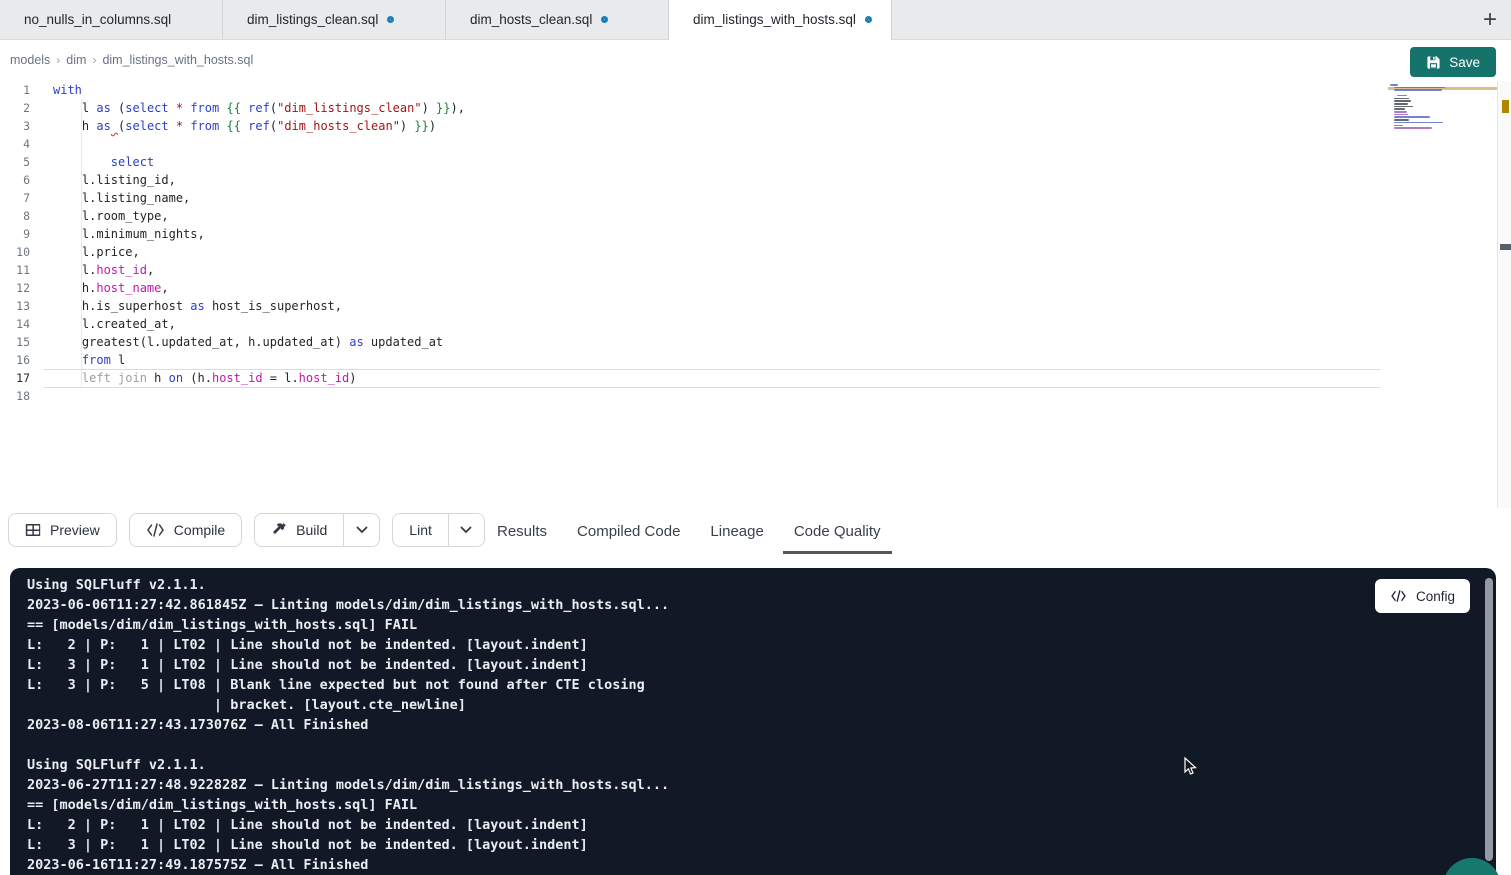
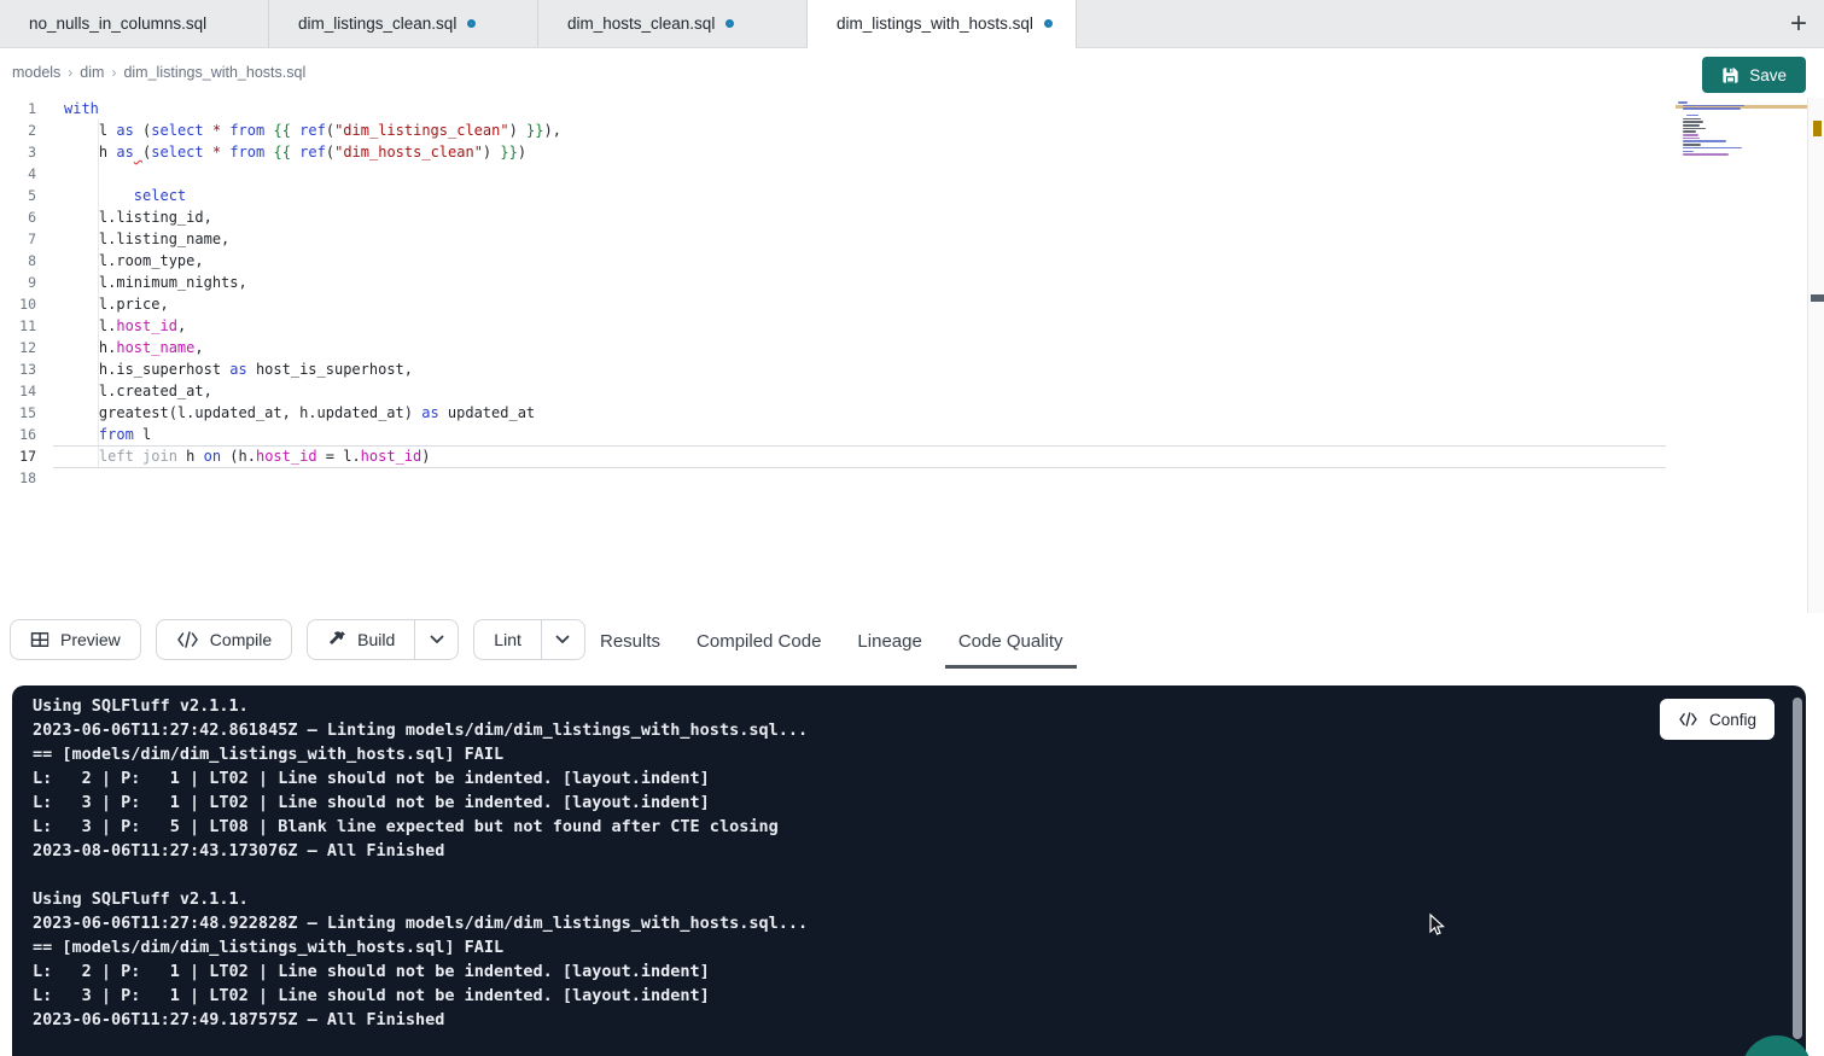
  no_nulls_in_columns.sql
  dim_listings_clean.sql
  dim_hosts_clean.sql
  dim_listings_with_hosts.sql
  +
  models
  ›
  dim
  ›
  dim_listings_with_hosts.sql
  Save
  1
  with
  2
  l as (select * from {{ ref("dim_listings_clean") }}),
  3
  h as (select * from {{ ref("dim_hosts_clean") }})
  4
  5
  select
  6
  l.listing_id,
  7
  l.listing_name,
  8
  l.room_type,
  9
  l.minimum_nights,
  10
  l.price,
  11
  l.host_id,
  12
  h.host_name,
  13
  h.is_superhost as host_is_superhost,
  14
  l.created_at,
  15
  greatest(l.updated_at, h.updated_at) as updated_at
  16
  from l
  17
  left join h on (h.host_id = l.host_id)
  18
  Preview
  Compile
  Build
  Lint
  Results
  Compiled Code
  Lineage
  Code Quality
  Using SQLFluff v2.1.1.
  2023-06-06T11:27:42.861845Z — Linting models/dim/dim_listings_with_hosts.sql...
  == [models/dim/dim_listings_with_hosts.sql] FAIL
  L: 2 | P: 1 | LT02 | Line should not be indented. [layout.indent]
  L: 3 | P: 1 | LT02 | Line should not be indented. [layout.indent]
  L: 3 | P: 5 | LT08 | Blank line expected but not found after CTE closing
- | bracket. [layout.cte_newline]
  2023-08-06T11:27:43.173076Z — All Finished
  Using SQLFluff v2.1.1.
- 2023-06-27T11:27:48.922828Z — Linting models/dim/dim_listings_with_hosts.sql...
+ 2023-06-06T11:27:48.922828Z — Linting models/dim/dim_listings_with_hosts.sql...
  == [models/dim/dim_listings_with_hosts.sql] FAIL
  L: 2 | P: 1 | LT02 | Line should not be indented. [layout.indent]
  L: 3 | P: 1 | LT02 | Line should not be indented. [layout.indent]
- 2023-06-16T11:27:49.187575Z — All Finished
+ 2023-06-06T11:27:49.187575Z — All Finished
  Config
